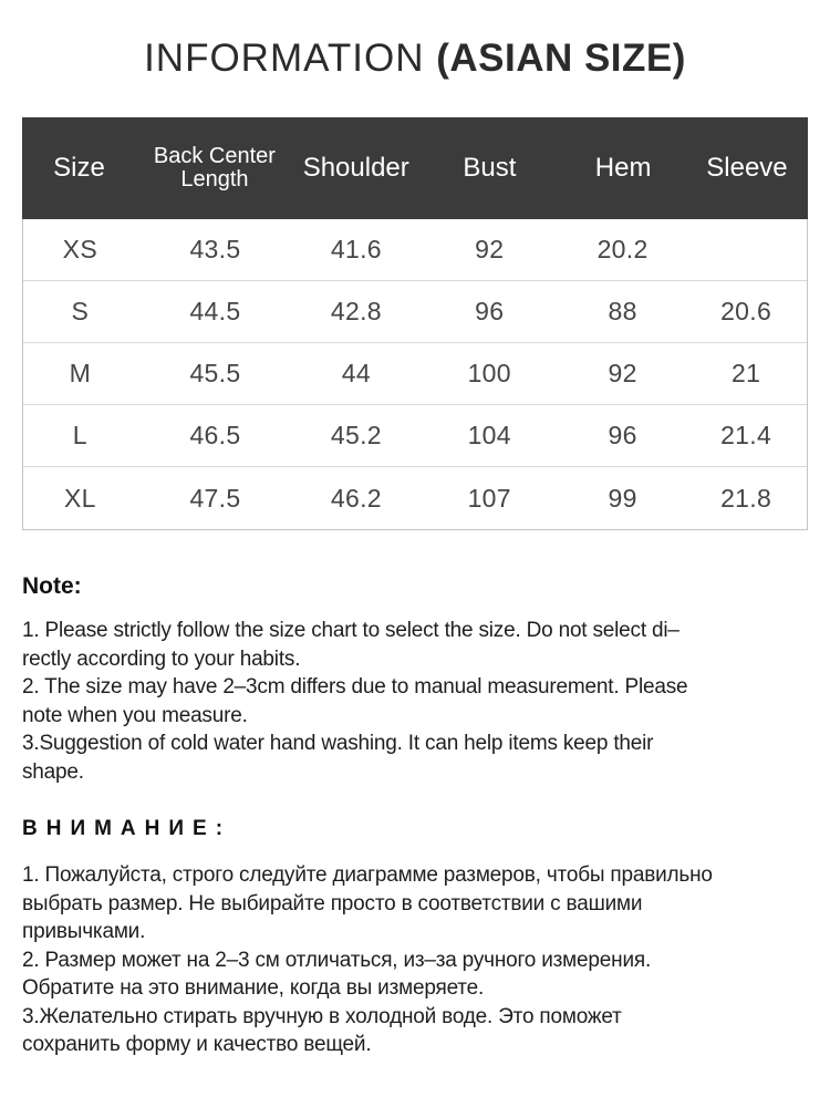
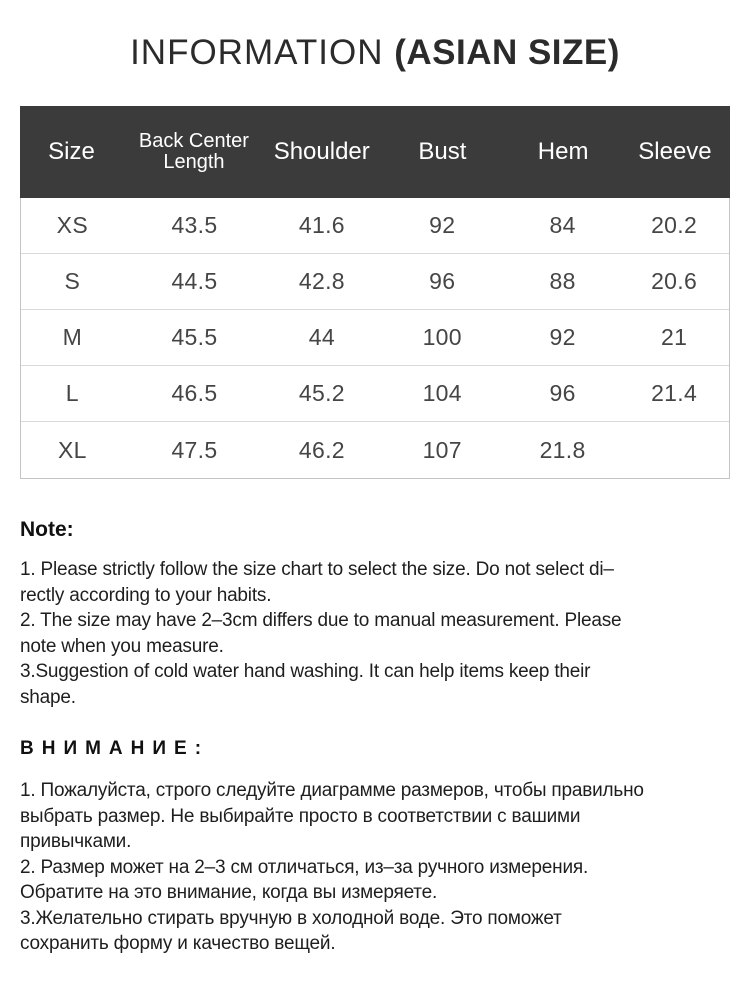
  INFORMATION (ASIAN SIZE)
  Size
  Back Center
  Length
  Shoulder
  Bust
  Hem
  Sleeve
  XS
  43.5
  41.6
  92
+ 84
  20.2
  S
  44.5
  42.8
  96
  88
  20.6
  M
  45.5
  44
  100
  92
  21
  L
  46.5
  45.2
  104
  96
  21.4
  XL
  47.5
  46.2
  107
- 99
  21.8
  Note:
  1. Please strictly follow the size chart to select the size. Do not select di–
  rectly according to your habits.
  2. The size may have 2–3cm differs due to manual measurement. Please
  note when you measure.
  3.Suggestion of cold water hand washing. It can help items keep their
  shape.
  ВНИМАНИЕ:
  1. Пожалуйста, строго следуйте диаграмме размеров, чтобы правильно
  выбрать размер. Не выбирайте просто в соответствии с вашими
  привычками.
  2. Размер может на 2–3 см отличаться, из–за ручного измерения.
  Обратите на это внимание, когда вы измеряете.
  3.Желательно стирать вручную в холодной воде. Это поможет
  сохранить форму и качество вещей.
